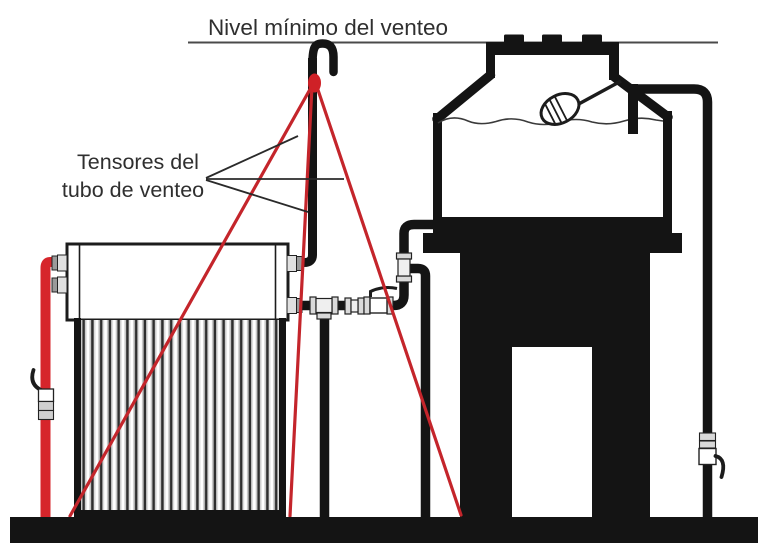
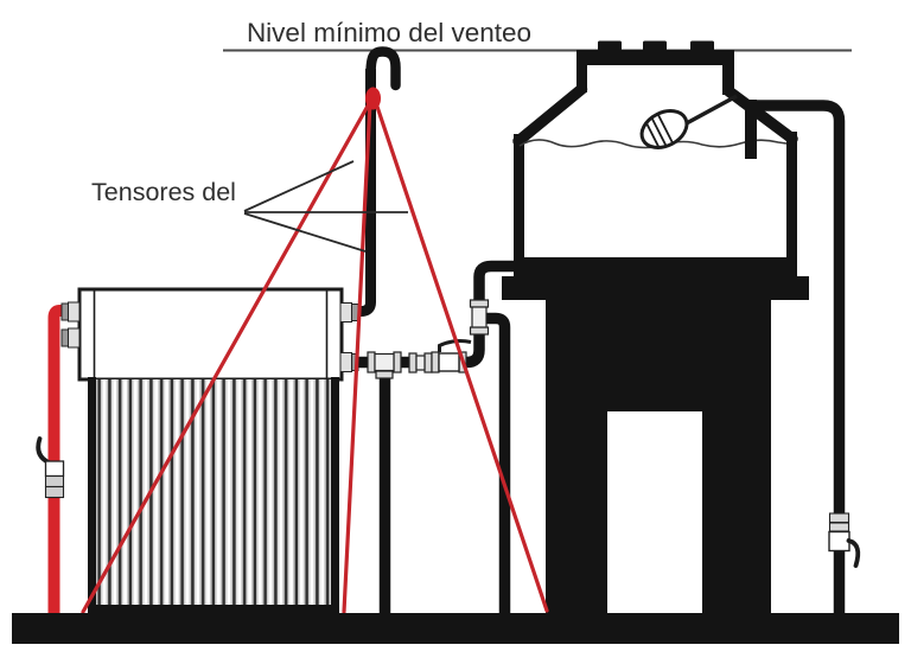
  Nivel mínimo del venteo
  Tensores del
- tubo de venteo
